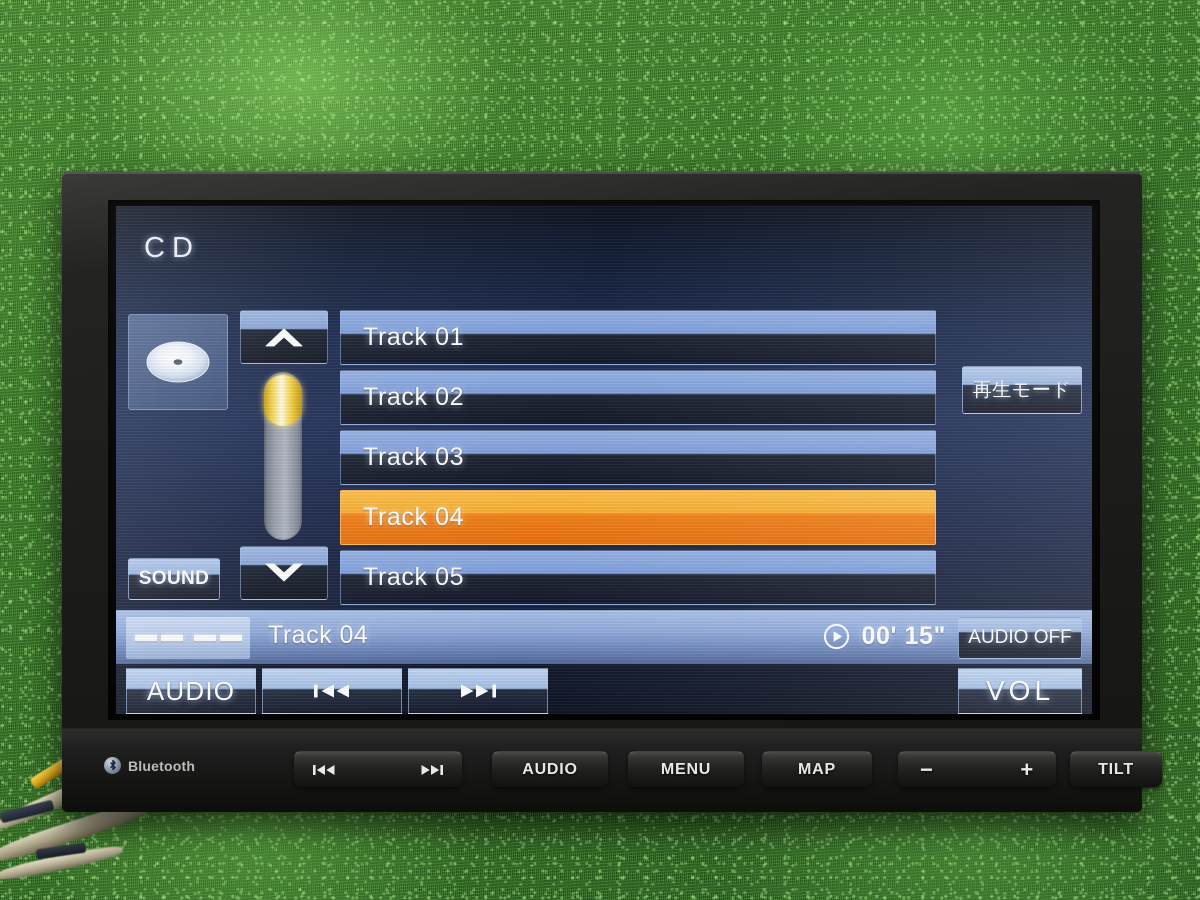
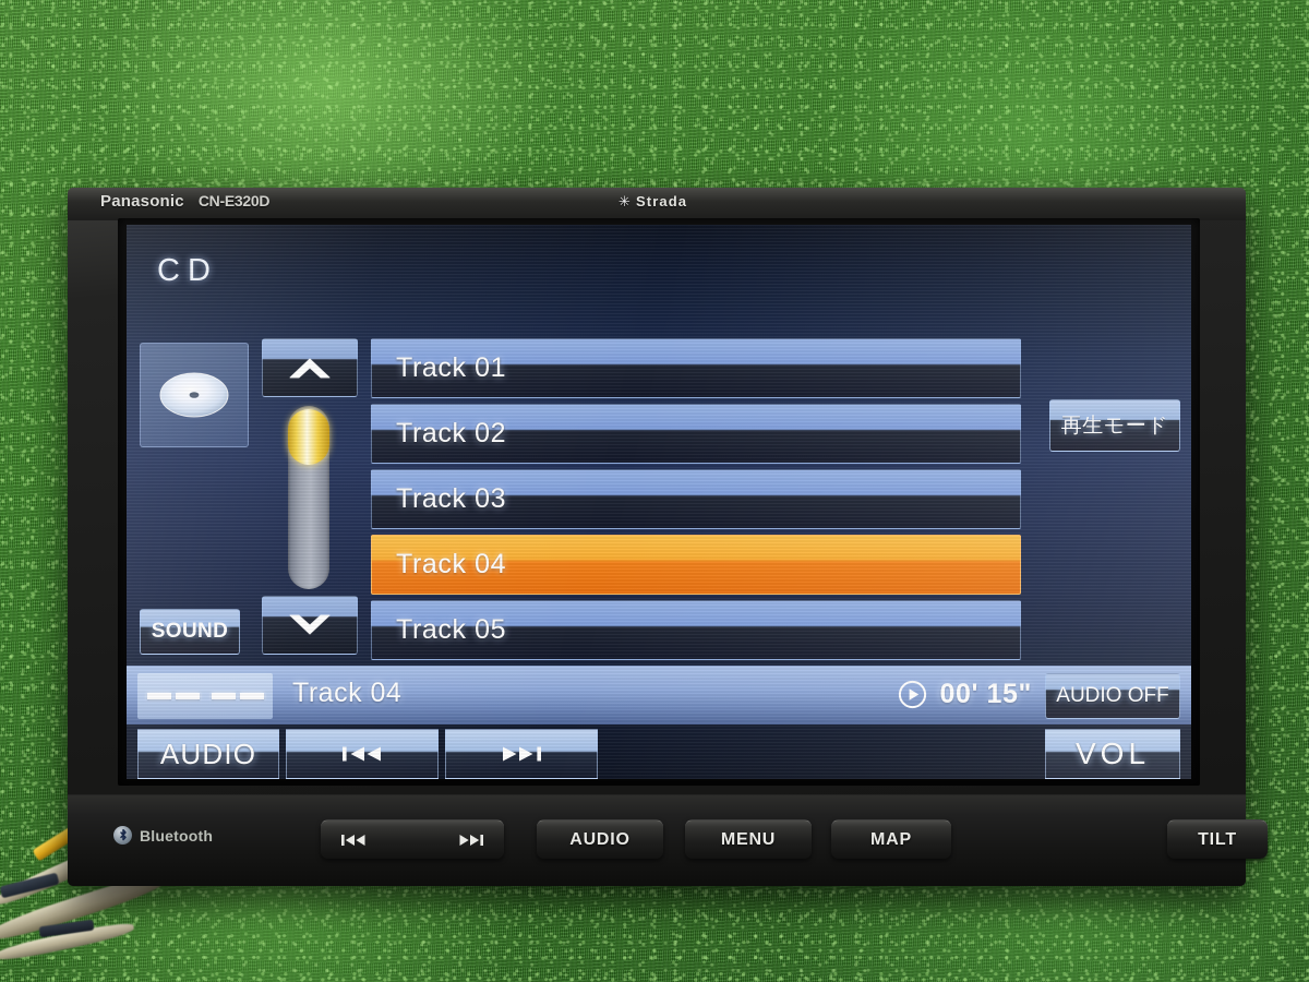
+ Panasonic
+ CN-E320D
+ ✳
+ Strada
  Bluetooth
  AUDIO
  MENU
  MAP
- −
- +
  TILT
